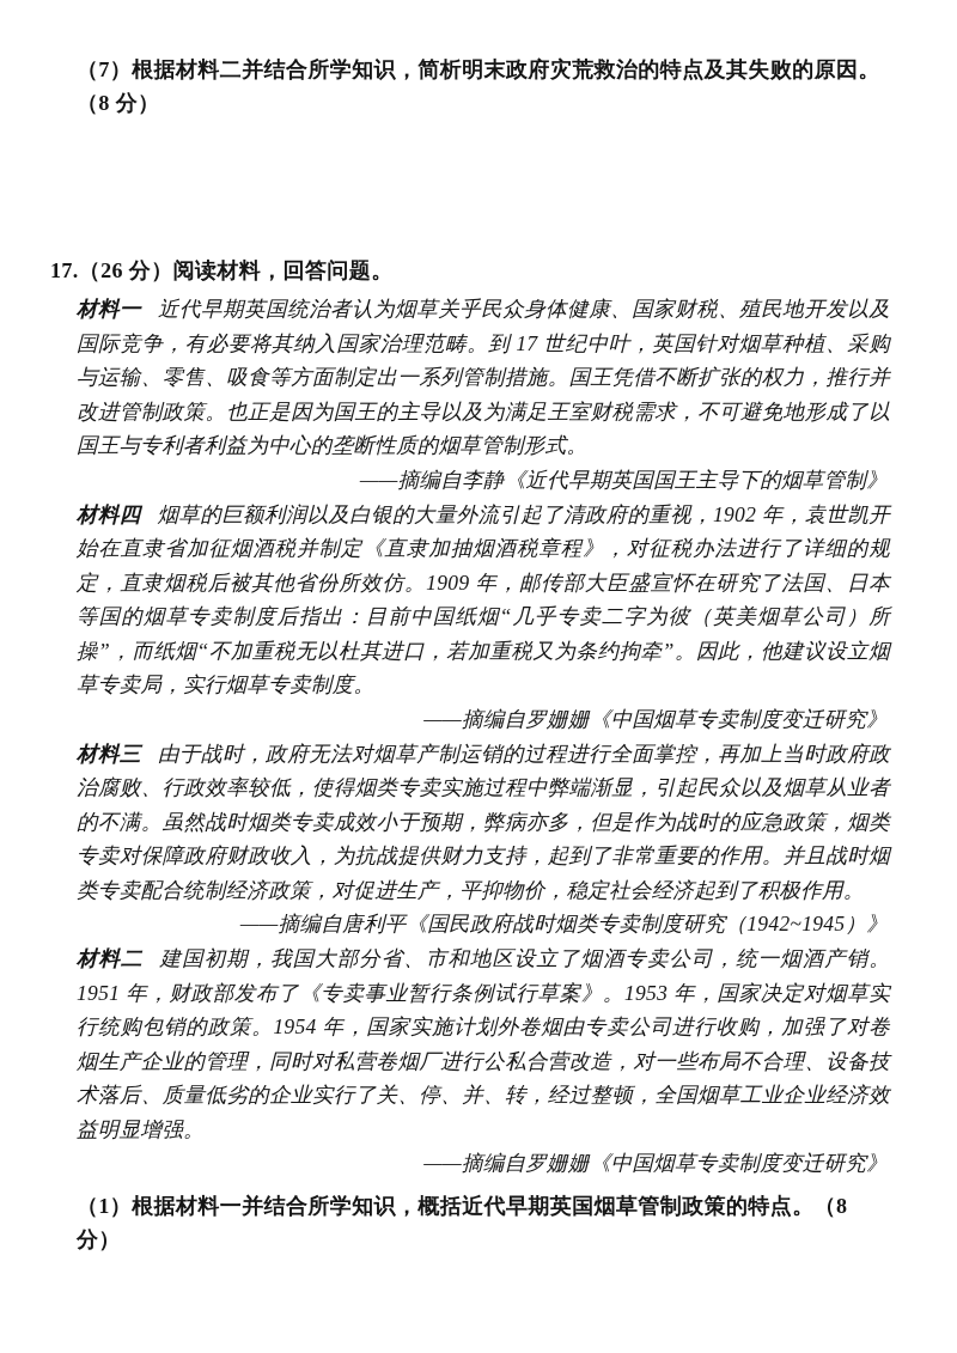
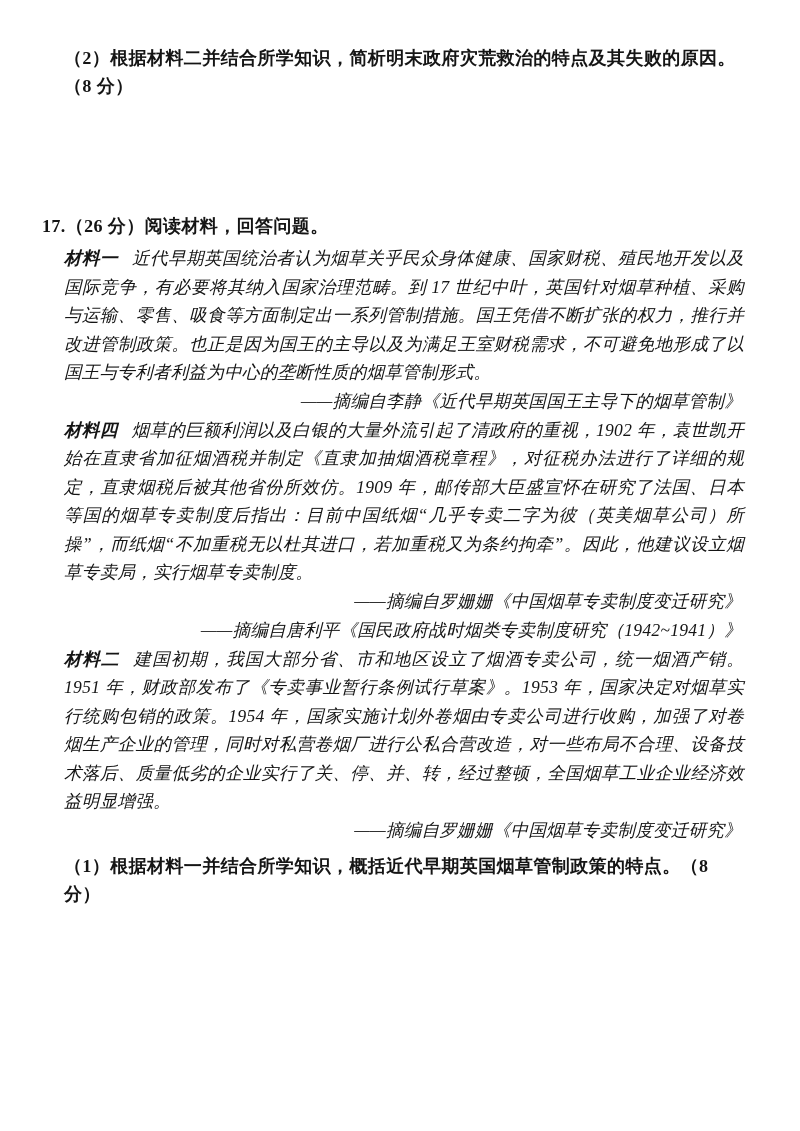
- （7）根据材料二并结合所学知识，简析明末政府灾荒救治的特点及其失败的原因。（8 分）
+ （2）根据材料二并结合所学知识，简析明末政府灾荒救治的特点及其失败的原因。（8 分）
  17.（26 分）阅读材料，回答问题。
  材料一 近代早期英国统治者认为烟草关乎民众身体健康、国家财税、殖民地开发以及国际竞争，有必要将其纳入国家治理范畴。到 17 世纪中叶，英国针对烟草种植、采购与运输、零售、吸食等方面制定出一系列管制措施。国王凭借不断扩张的权力，推行并改进管制政策。也正是因为国王的主导以及为满足王室财税需求，不可避免地形成了以国王与专利者利益为中心的垄断性质的烟草管制形式。
  ——摘编自李静《近代早期英国国王主导下的烟草管制》
  材料四 烟草的巨额利润以及白银的大量外流引起了清政府的重视，1902 年，袁世凯开始在直隶省加征烟酒税并制定《直隶加抽烟酒税章程》，对征税办法进行了详细的规定，直隶烟税后被其他省份所效仿。1909 年，邮传部大臣盛宣怀在研究了法国、日本等国的烟草专卖制度后指出：目前中国纸烟“几乎专卖二字为彼（英美烟草公司）所操”，而纸烟“不加重税无以杜其进口，若加重税又为条约拘牵”。因此，他建议设立烟草专卖局，实行烟草专卖制度。
  ——摘编自罗姗姗《中国烟草专卖制度变迁研究》
- 材料三 由于战时，政府无法对烟草产制运销的过程进行全面掌控，再加上当时政府政治腐败、行政效率较低，使得烟类专卖实施过程中弊端渐显，引起民众以及烟草从业者的不满。虽然战时烟类专卖成效小于预期，弊病亦多，但是作为战时的应急政策，烟类专卖对保障政府财政收入，为抗战提供财力支持，起到了非常重要的作用。并且战时烟类专卖配合统制经济政策，对促进生产，平抑物价，稳定社会经济起到了积极作用。
- ——摘编自唐利平《国民政府战时烟类专卖制度研究（1942~1945）》
+ ——摘编自唐利平《国民政府战时烟类专卖制度研究（1942~1941）》
  材料二 建国初期，我国大部分省、市和地区设立了烟酒专卖公司，统一烟酒产销。1951 年，财政部发布了《专卖事业暂行条例试行草案》。1953 年，国家决定对烟草实行统购包销的政策。1954 年，国家实施计划外卷烟由专卖公司进行收购，加强了对卷烟生产企业的管理，同时对私营卷烟厂进行公私合营改造，对一些布局不合理、设备技术落后、质量低劣的企业实行了关、停、并、转，经过整顿，全国烟草工业企业经济效益明显增强。
  ——摘编自罗姗姗《中国烟草专卖制度变迁研究》
  （1）根据材料一并结合所学知识，概括近代早期英国烟草管制政策的特点。（8 分）
